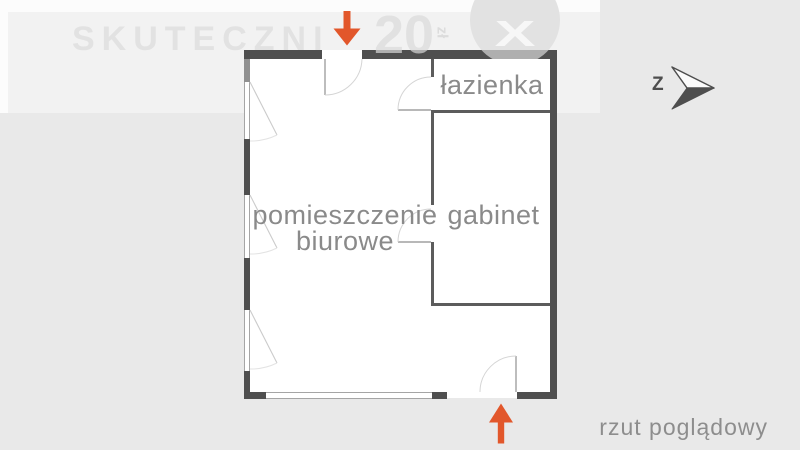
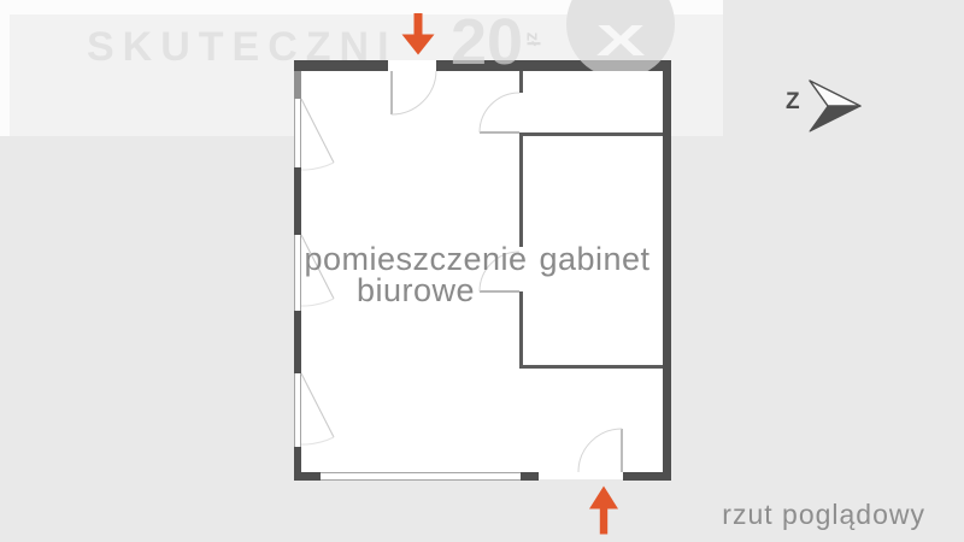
  SKUTECZNI
  20
  X
  pomieszczenie
  biurowe
  gabinet
- łazienka
  Z
  rzut poglądowy
